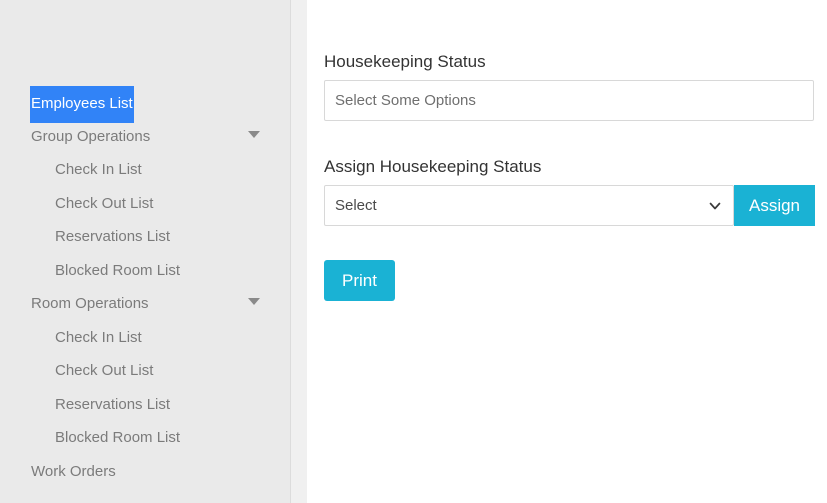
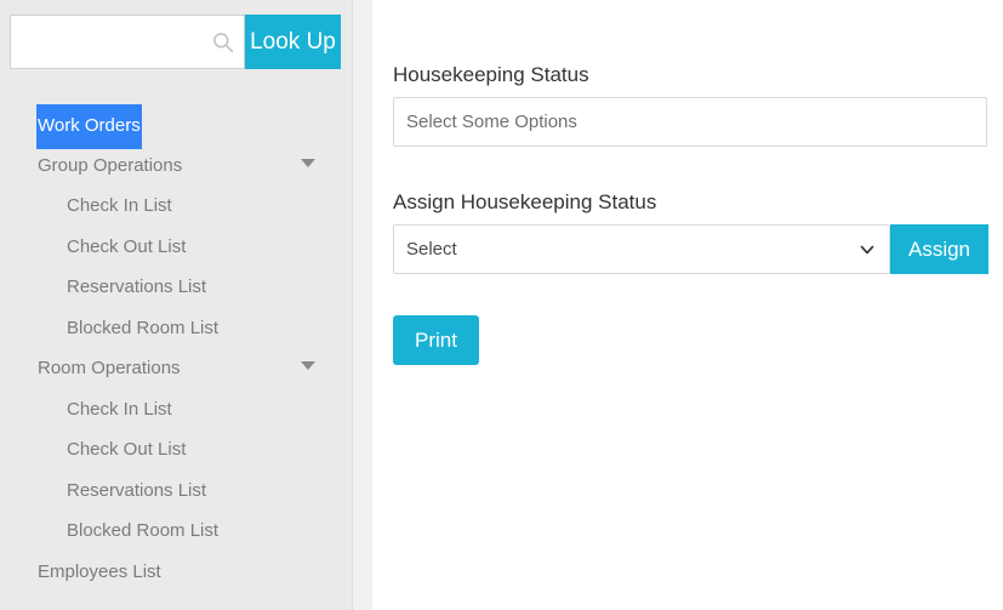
+ Look Up
- Employees List
+ Work Orders
  Group Operations
  Check In List
  Check Out List
  Reservations List
  Blocked Room List
  Room Operations
  Check In List
  Check Out List
  Reservations List
  Blocked Room List
- Work Orders
+ Employees List
  Housekeeping Status
  Select Some Options
  Assign Housekeeping Status
  Select
  Assign
  Print
